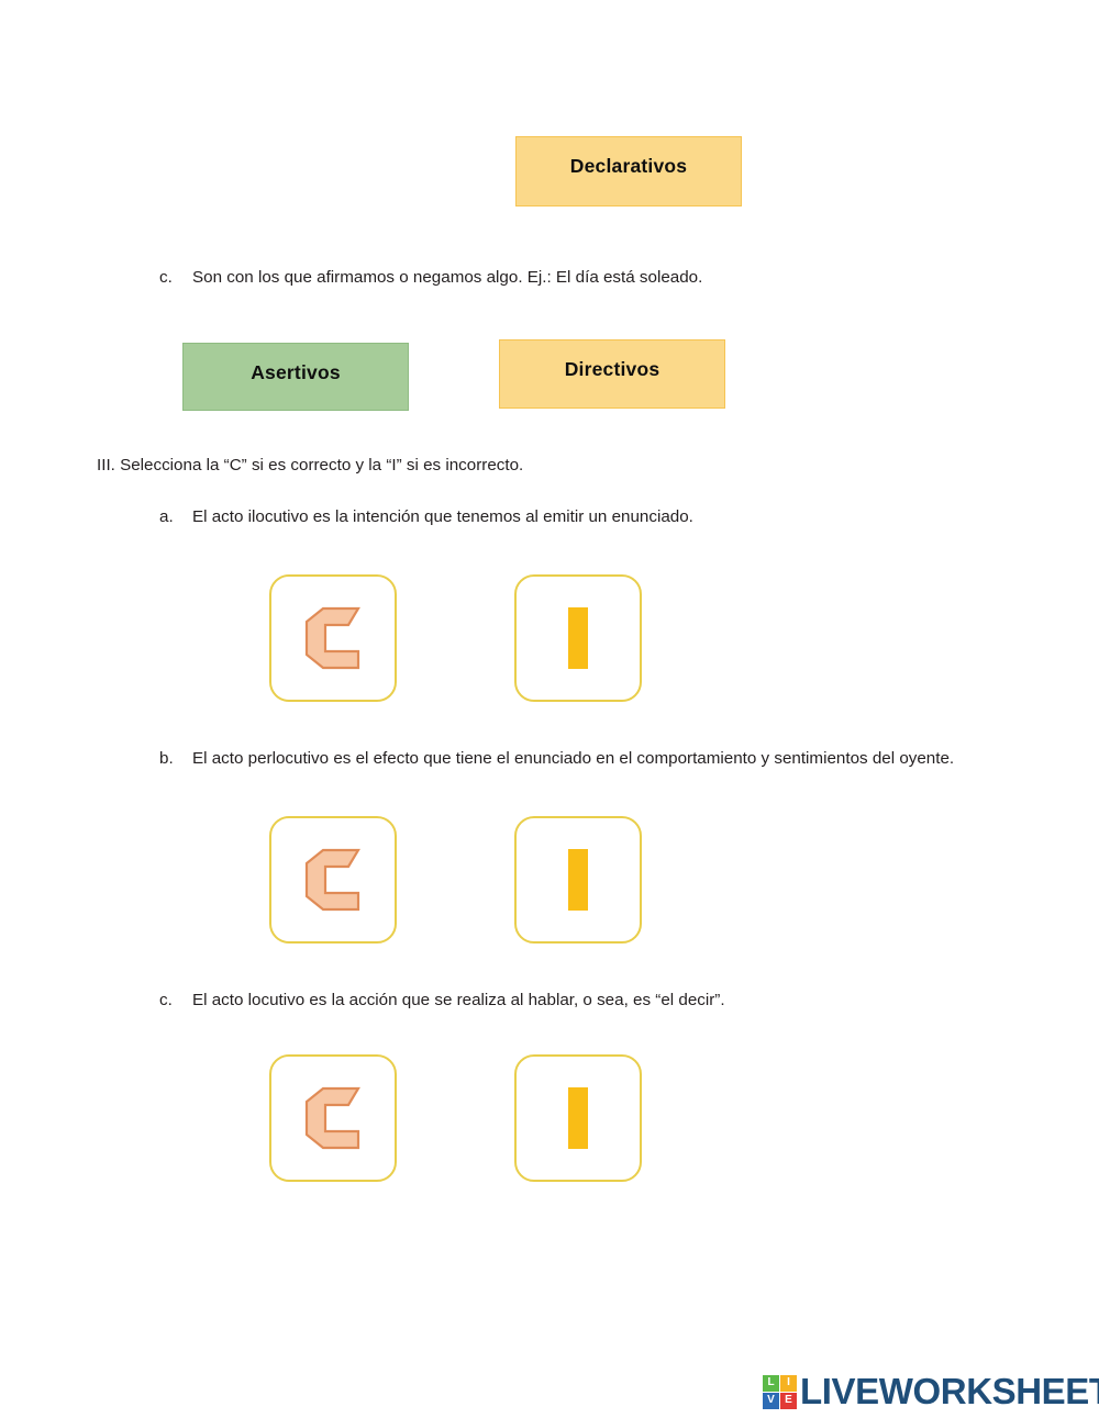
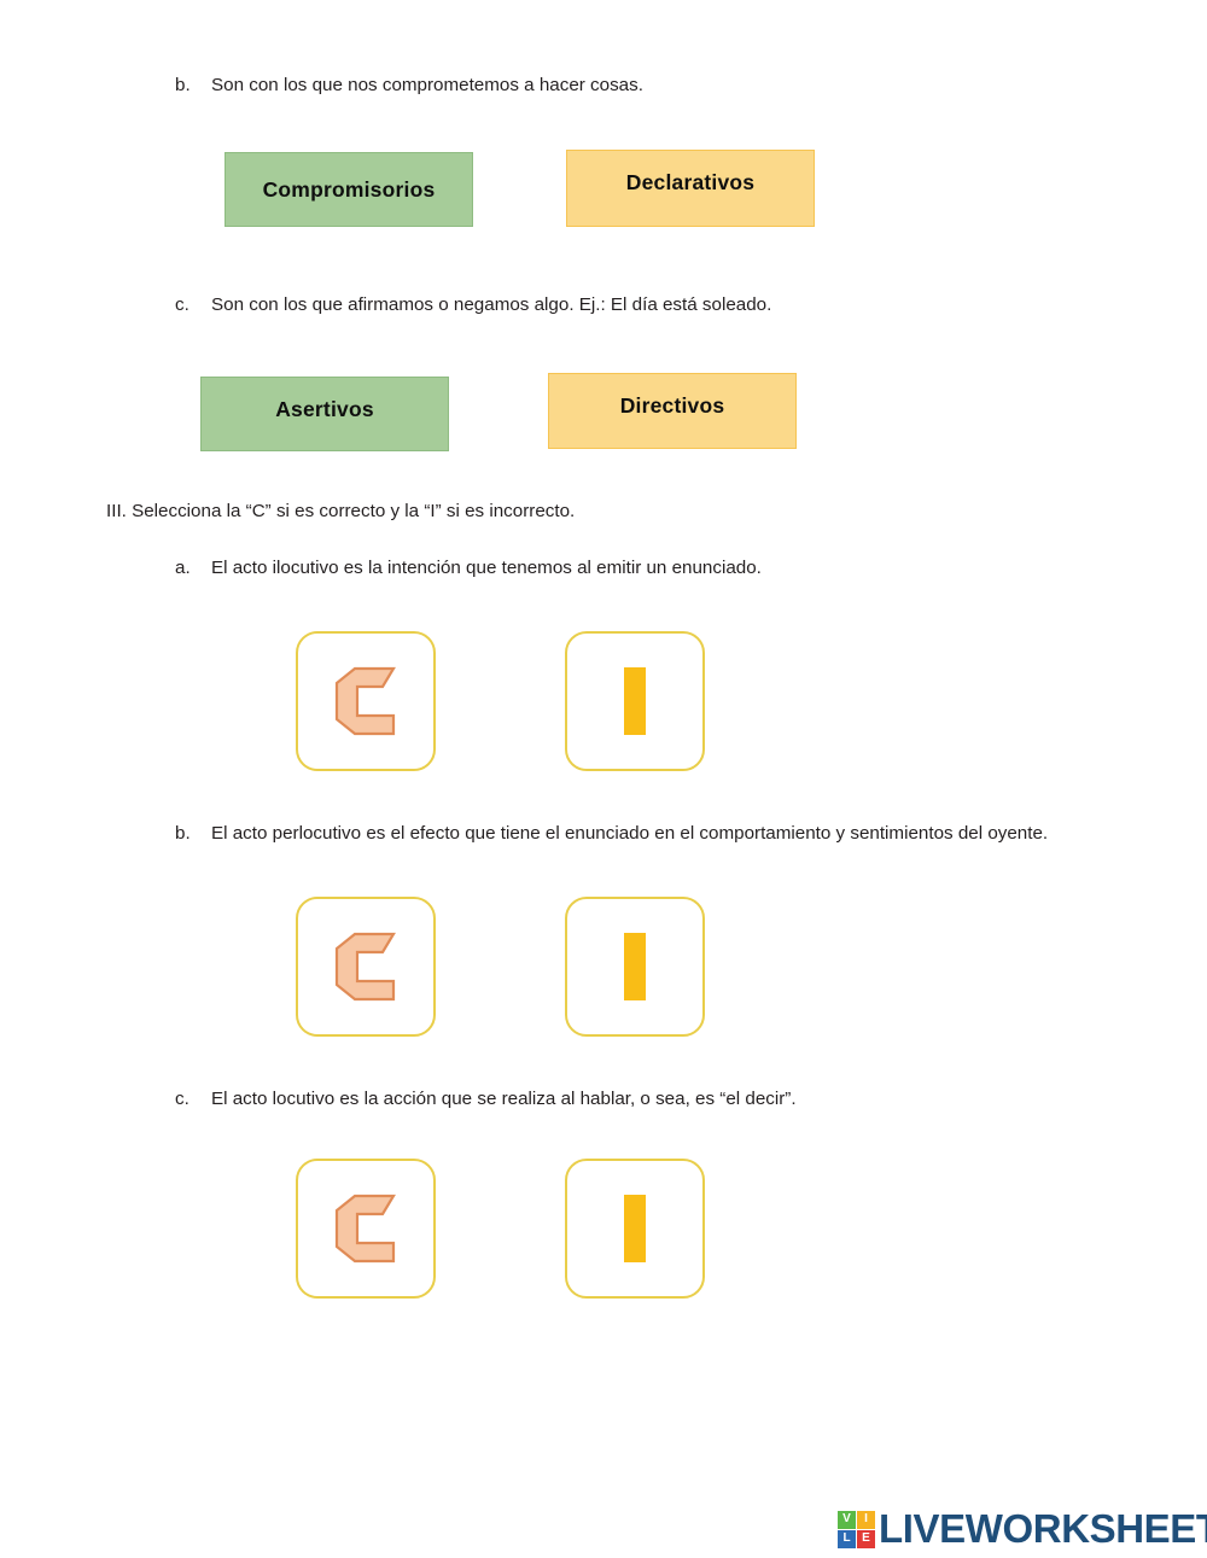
+ b. Son con los que nos comprometemos a hacer cosas.
+ Compromisorios
  Declarativos
  c. Son con los que afirmamos o negamos algo. Ej.: El día está soleado.
  Asertivos
  Directivos
  III. Selecciona la “C” si es correcto y la “I” si es incorrecto.
  a. El acto ilocutivo es la intención que tenemos al emitir un enunciado.
  b. El acto perlocutivo es el efecto que tiene el enunciado en el comportamiento y sentimientos del oyente.
  c. El acto locutivo es la acción que se realiza al hablar, o sea, es “el decir”.
- L
+ V
  I
- V
+ L
  E
  LIVEWORKSHEE
